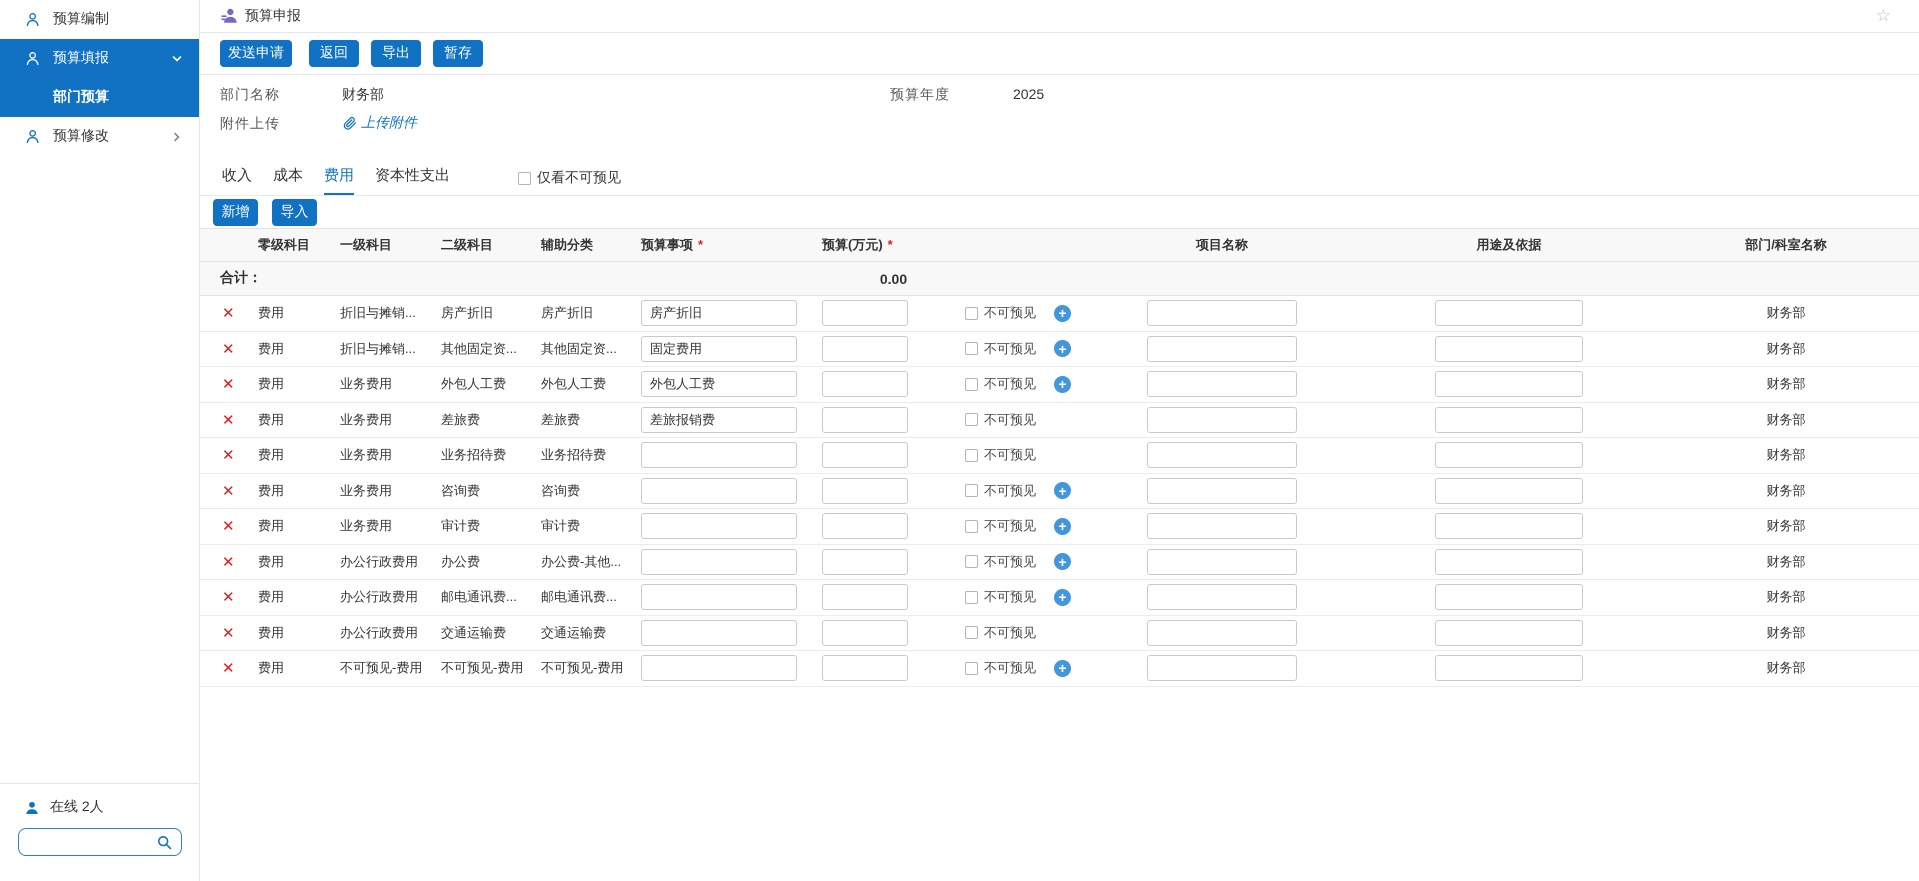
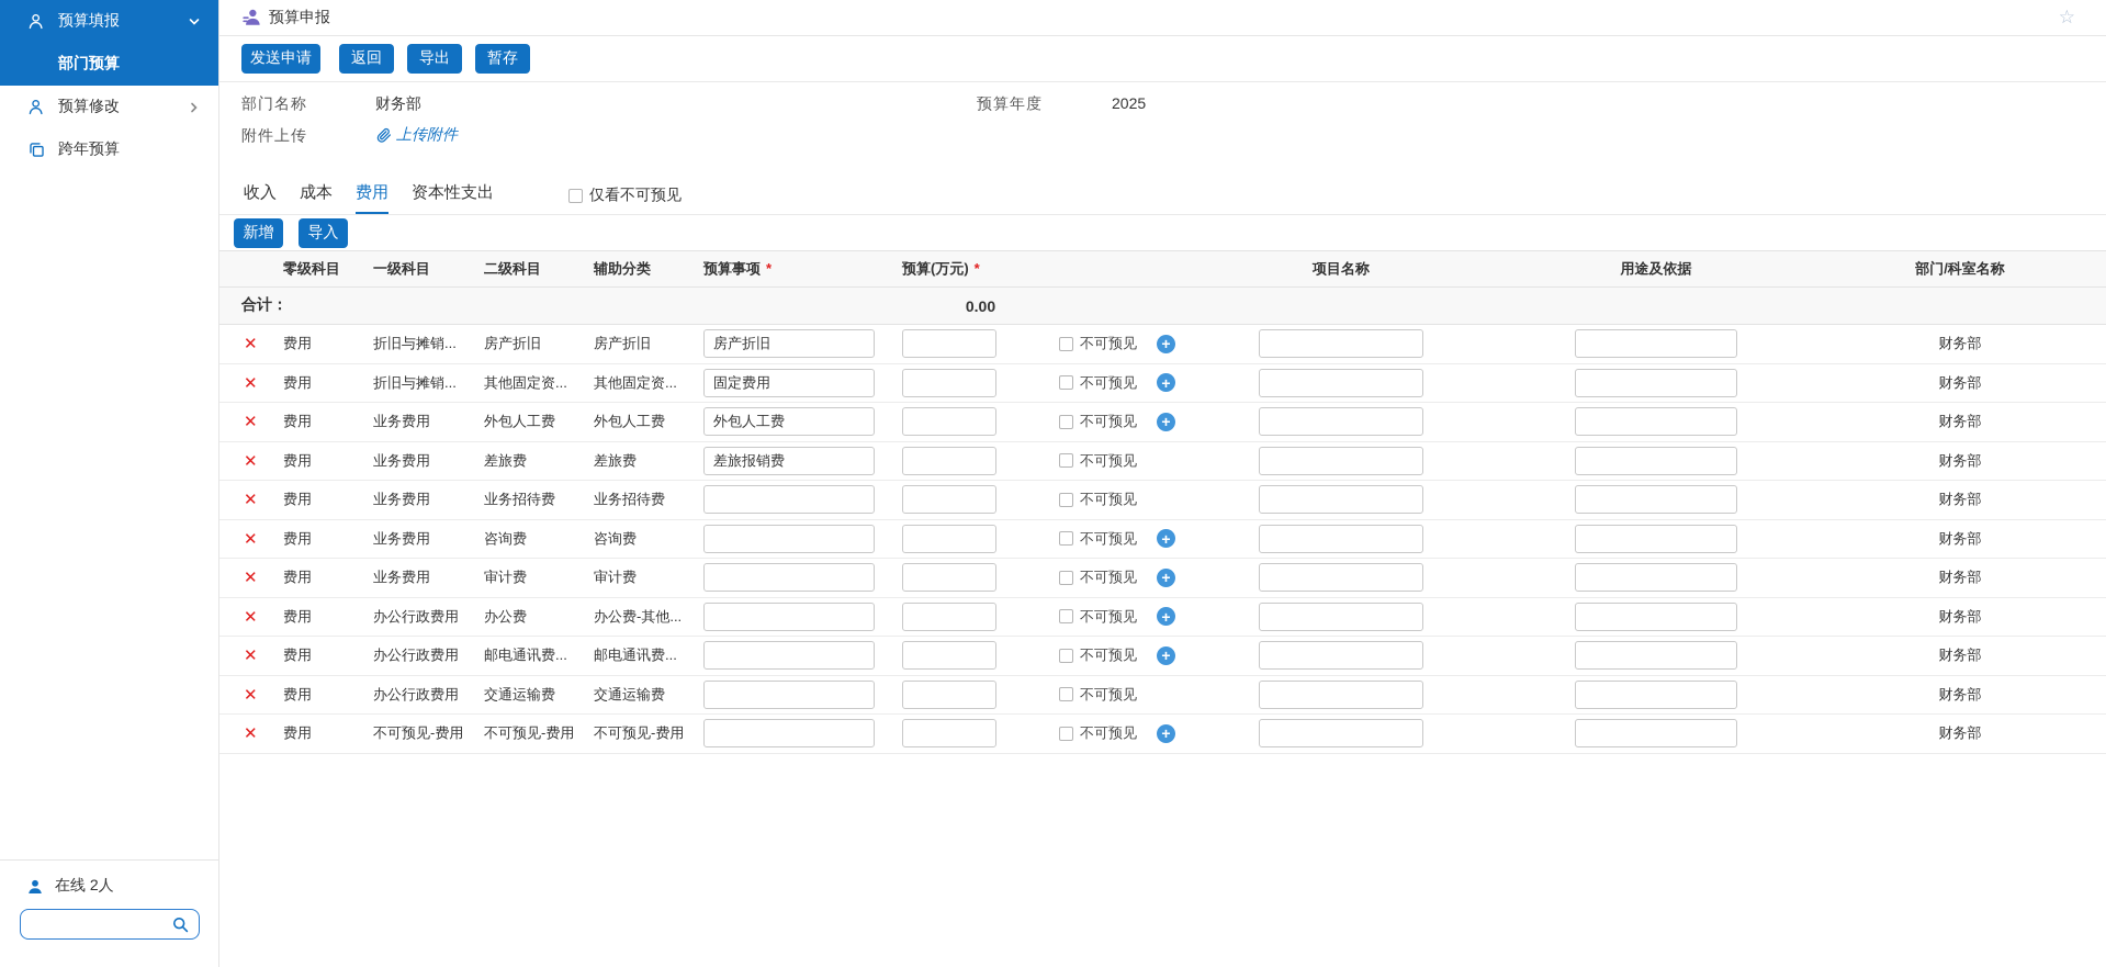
- 预算编制
  预算填报
  部门预算
  预算修改
+ 跨年预算
  在线 2人
  预算申报
  ☆
  发送申请
  返回
  导出
  暂存
  部门名称
  财务部
  预算年度
  2025
  附件上传
  上传附件
  收入
  成本
  费用
  资本性支出
  仅看不可预见
  新增
  导入
  零级科目
  一级科目
  二级科目
  辅助分类
  预算事项 *
  预算(万元) *
  项目名称
  用途及依据
  部门/科室名称
  合计：
  0.00
  ✕
  费用
  折旧与摊销...
  房产折旧
  房产折旧
  房产折旧
  不可预见
  +
  财务部
  ✕
  费用
  折旧与摊销...
  其他固定资...
  其他固定资...
  固定费用
  不可预见
  +
  财务部
  ✕
  费用
  业务费用
  外包人工费
  外包人工费
  外包人工费
  不可预见
  +
  财务部
  ✕
  费用
  业务费用
  差旅费
  差旅费
  差旅报销费
  不可预见
  财务部
  ✕
  费用
  业务费用
  业务招待费
  业务招待费
  不可预见
  财务部
  ✕
  费用
  业务费用
  咨询费
  咨询费
  不可预见
  +
  财务部
  ✕
  费用
  业务费用
  审计费
  审计费
  不可预见
  +
  财务部
  ✕
  费用
  办公行政费用
  办公费
  办公费-其他...
  不可预见
  +
  财务部
  ✕
  费用
  办公行政费用
  邮电通讯费...
  邮电通讯费...
  不可预见
  +
  财务部
  ✕
  费用
  办公行政费用
  交通运输费
  交通运输费
  不可预见
  财务部
  ✕
  费用
  不可预见-费用
  不可预见-费用
  不可预见-费用
  不可预见
  +
  财务部
